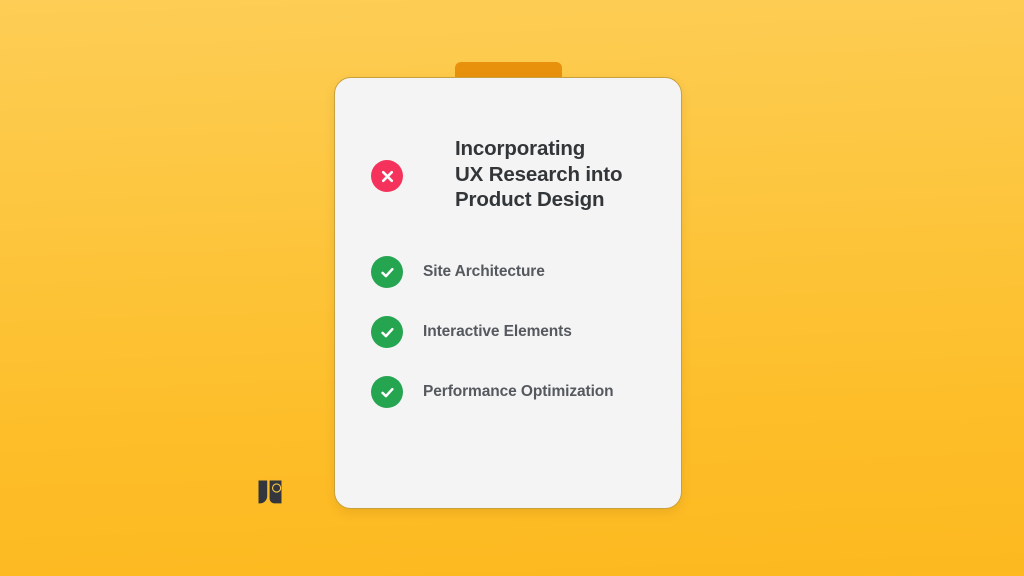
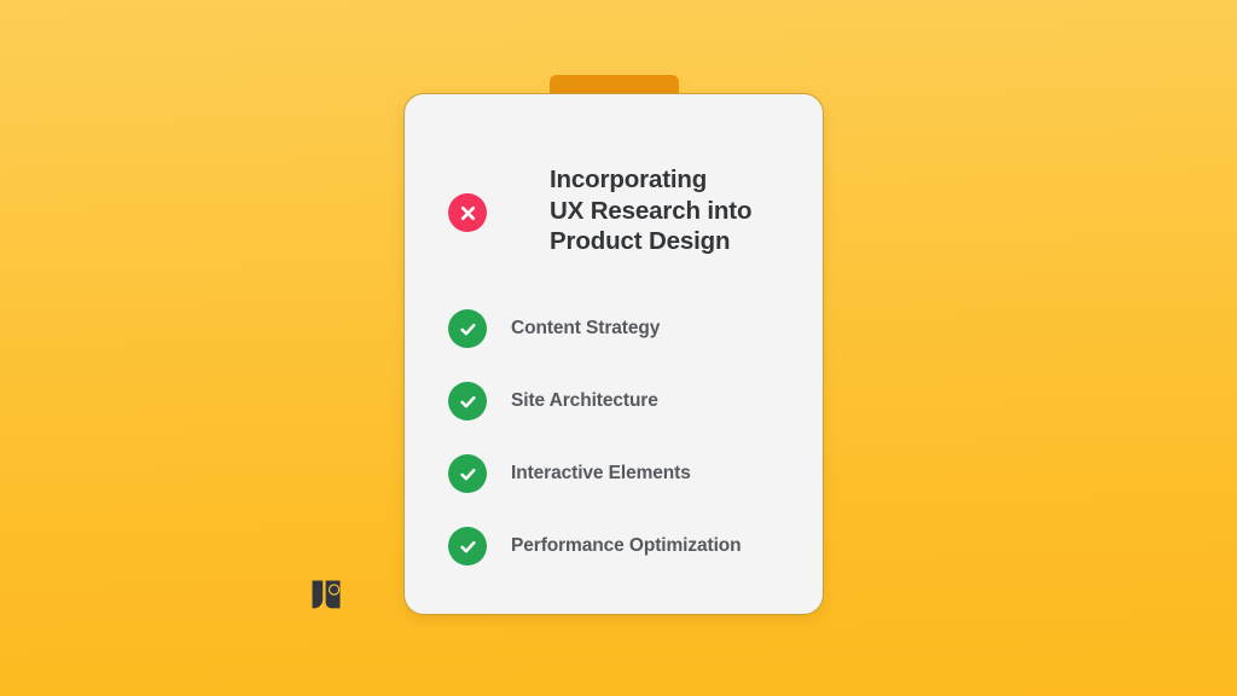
  Incorporating
  UX Research into
  Product Design
+ Content Strategy
  Site Architecture
  Interactive Elements
  Performance Optimization
